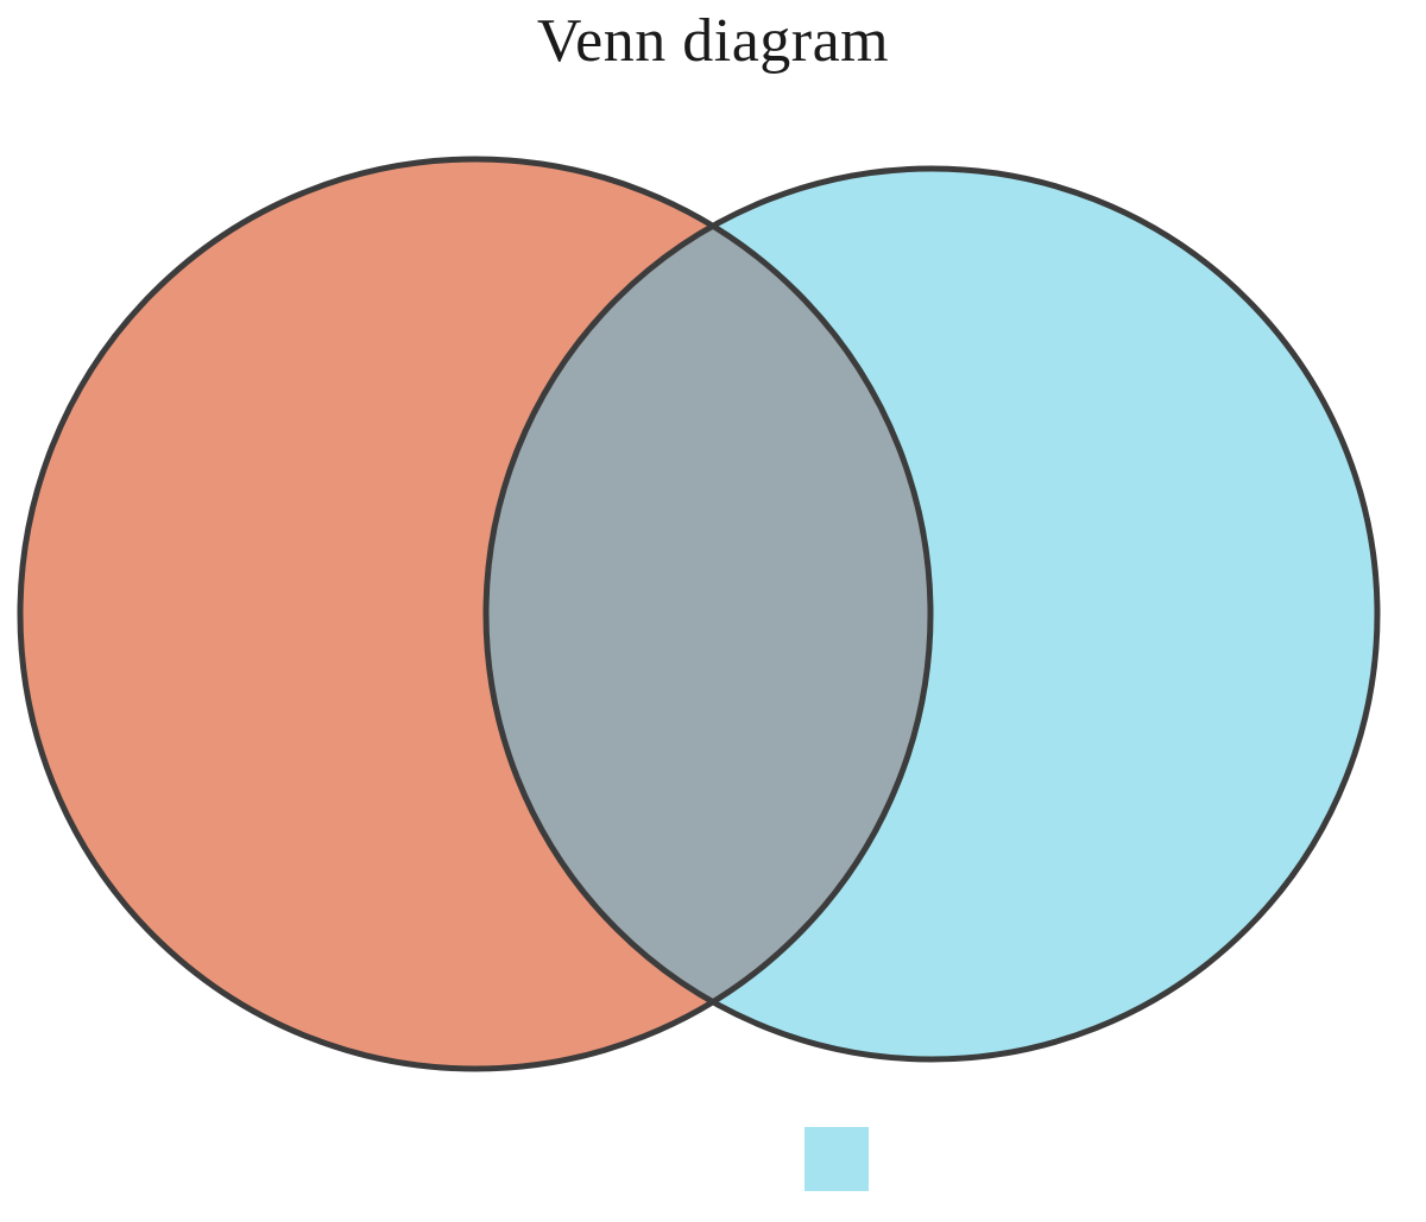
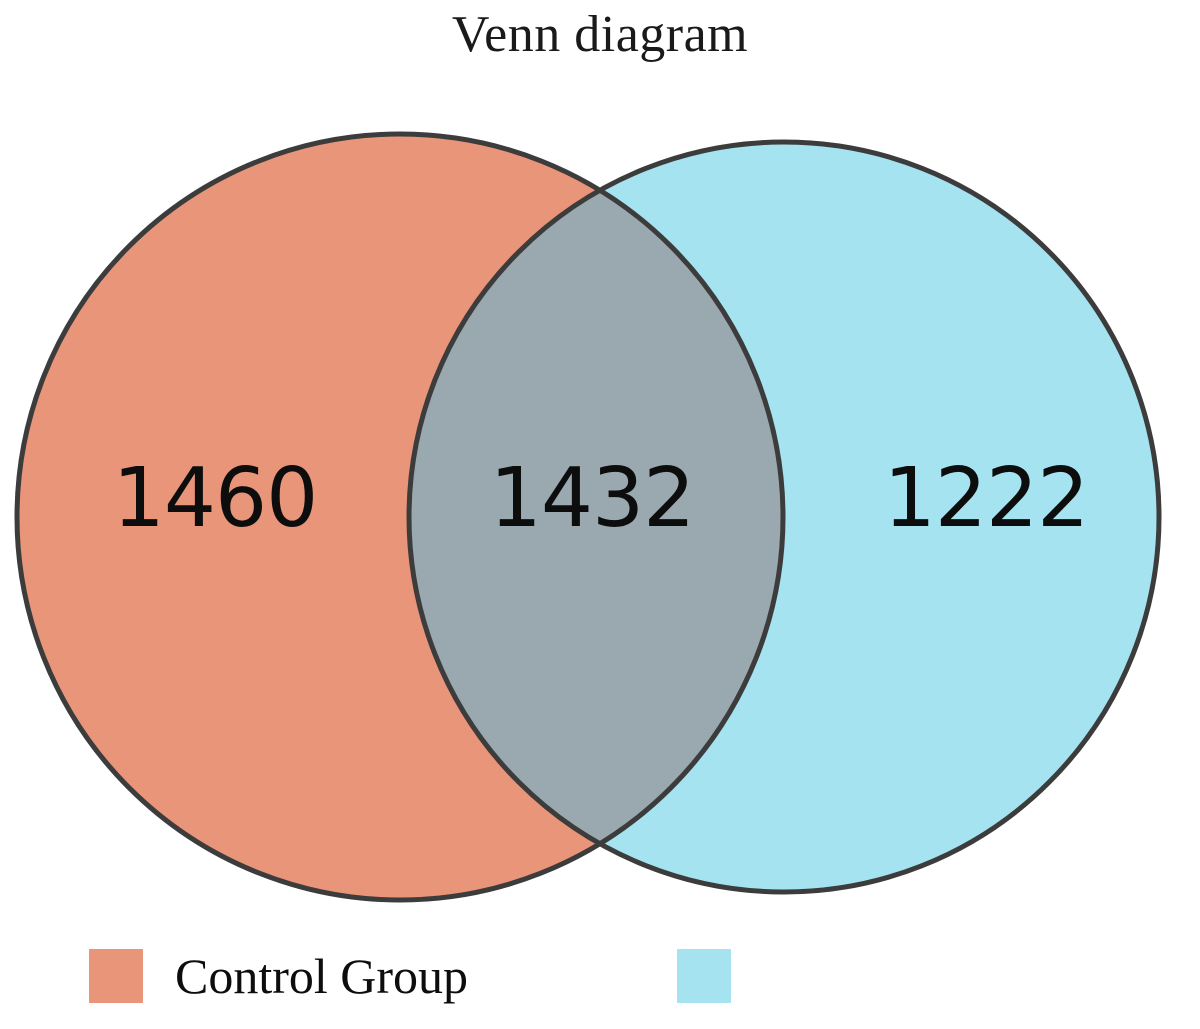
  Venn diagram
+ 1460
+ 1432
+ 1222
+ Control Group
